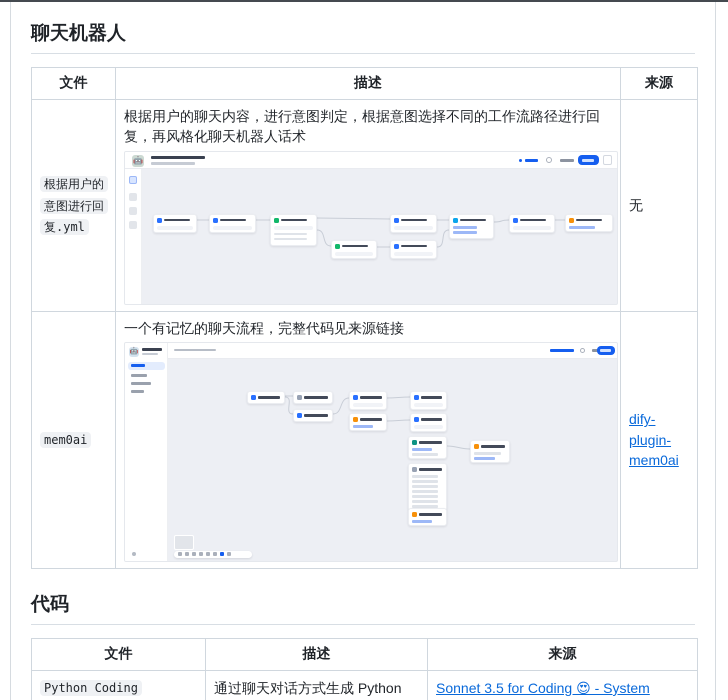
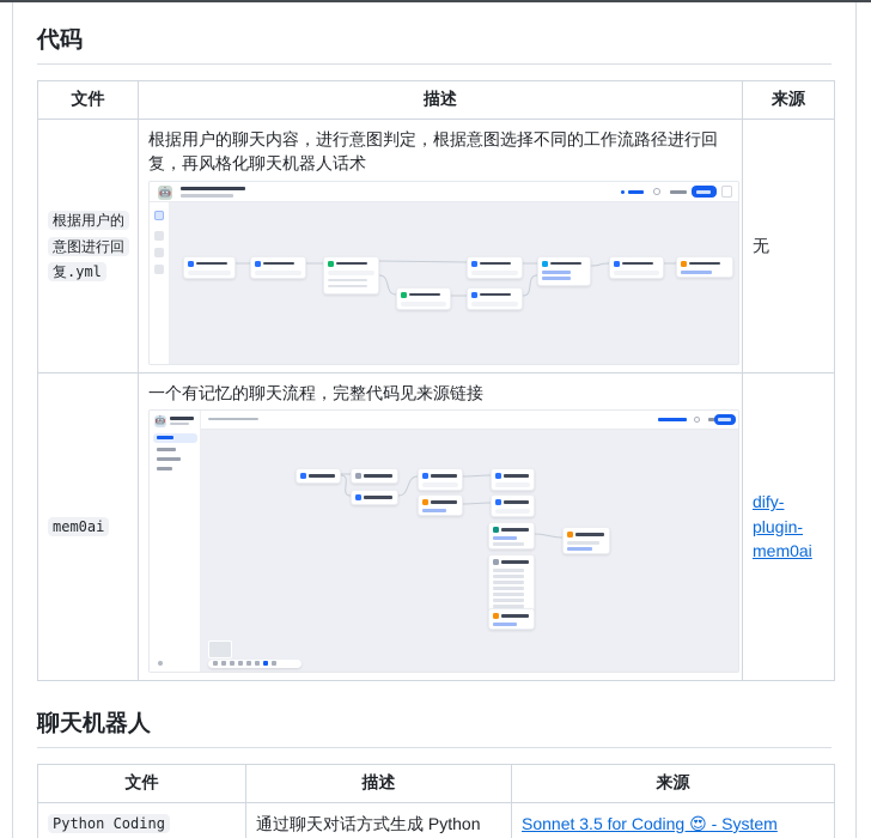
- 聊天机器人
+ 代码
  文件	描述	来源
  根据用户的意图进行回复.yml	根据用户的聊天内容，进行意图判定，根据意图选择不同的工作流路径进行回复，再风格化聊天机器人话术 🤖	无
  mem0ai	一个有记忆的聊天流程，完整代码见来源链接	dify-plugin-mem0ai
- 代码
+ 聊天机器人
  文件	描述	来源
  Python Coding	通过聊天对话方式生成 Python	Sonnet 3.5 for Coding 😍 - System
